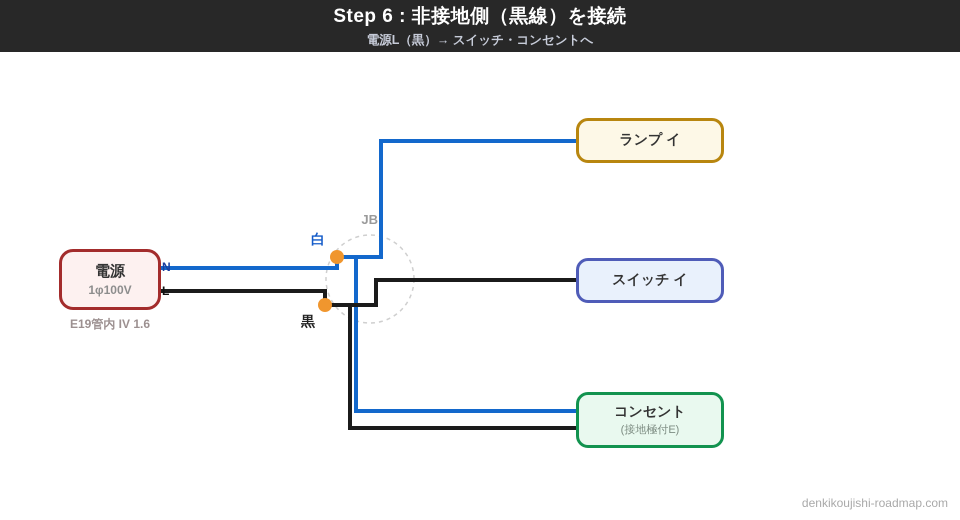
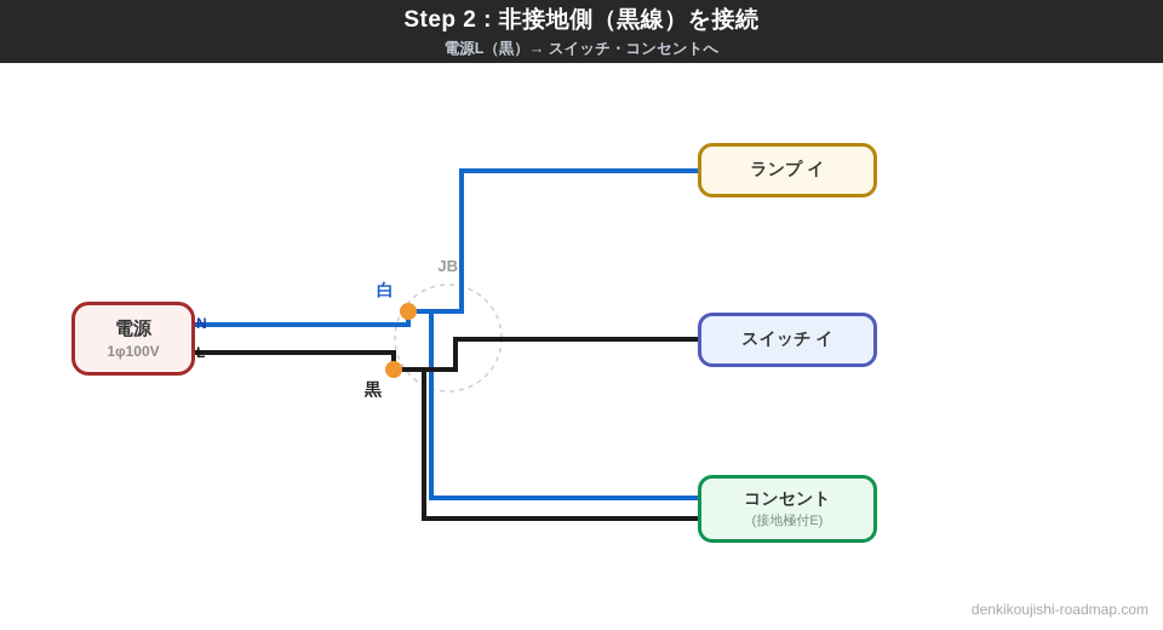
- Step 6 : 非接地側（黒線）を接続
+ Step 2 : 非接地側（黒線）を接続
  電源L（黒）→ スイッチ・コンセントへ
  電源
  1φ100V
- E19管内 IV 1.6
  N
  L
  JB
  白
  黒
  ランプ イ
  スイッチ イ
  コンセント
  (接地極付E)
  denkikoujishi-roadmap.com
